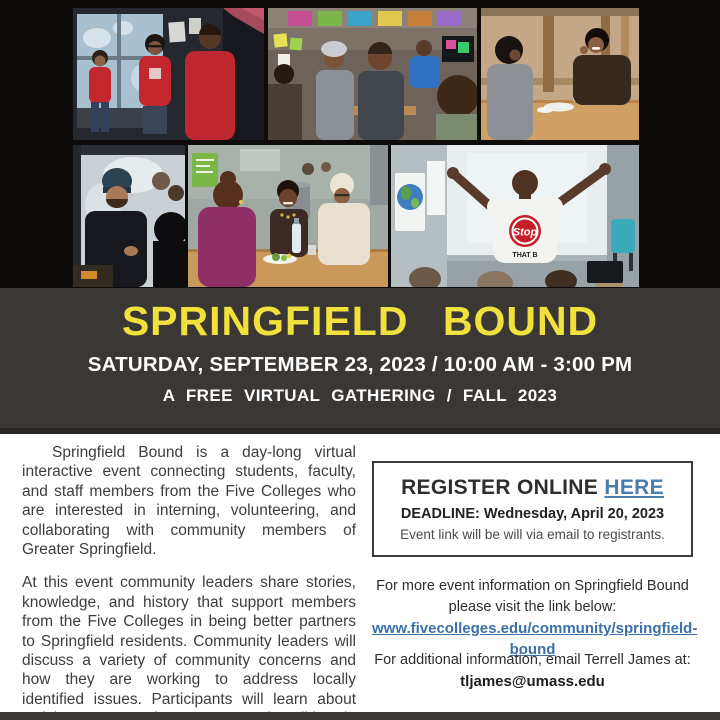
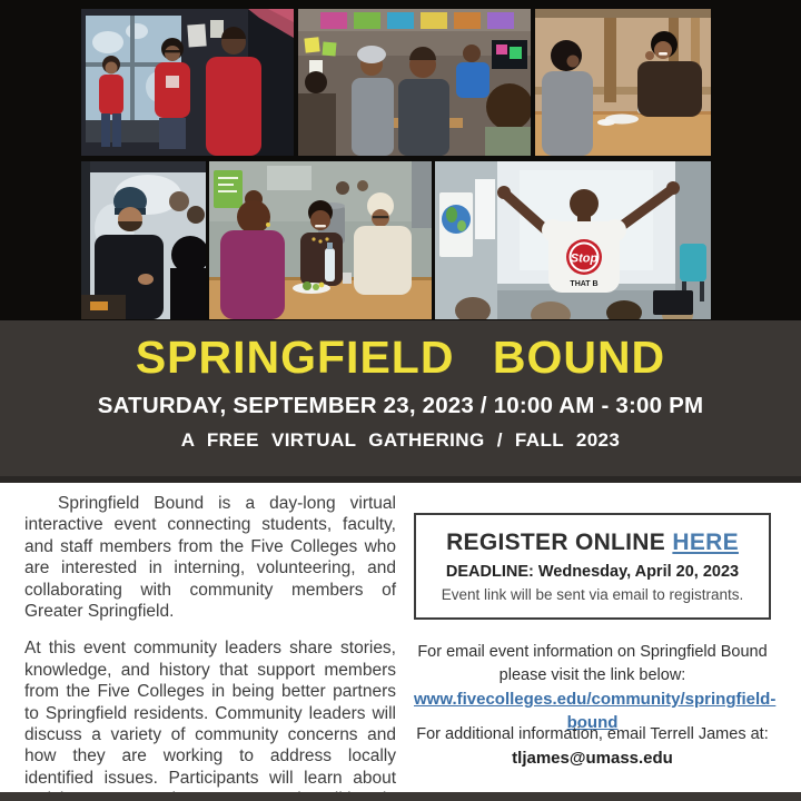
  Stop
  SPRINGFIELD BOUND
  SATURDAY, SEPTEMBER 23, 2023 / 10:00 AM - 3:00 PM
  A FREE VIRTUAL GATHERING / FALL 2023
  Springfield Bound is a day-long virtual interactive event connecting students, faculty, and staff members from the Five Colleges who are interested in interning, volunteering, and collaborating with community members of Greater Springfield.
  At this event community leaders share stories, knowledge, and history that support members from the Five Colleges in being better partners to Springfield residents. Community leaders will discuss a variety of community concerns and how they are working to address locally identified issues. Participants will learn about
  REGISTER ONLINE HERE
  DEADLINE: Wednesday, April 20, 2023
- Event link will be will via email to registrants.
+ Event link will be sent via email to registrants.
- For more event information on Springfield Bound
+ For email event information on Springfield Bound
  please visit the link below:
  www.fivecolleges.edu/community/springfield-bound
  For additional information, email Terrell James at:
  tljames@umass.edu
